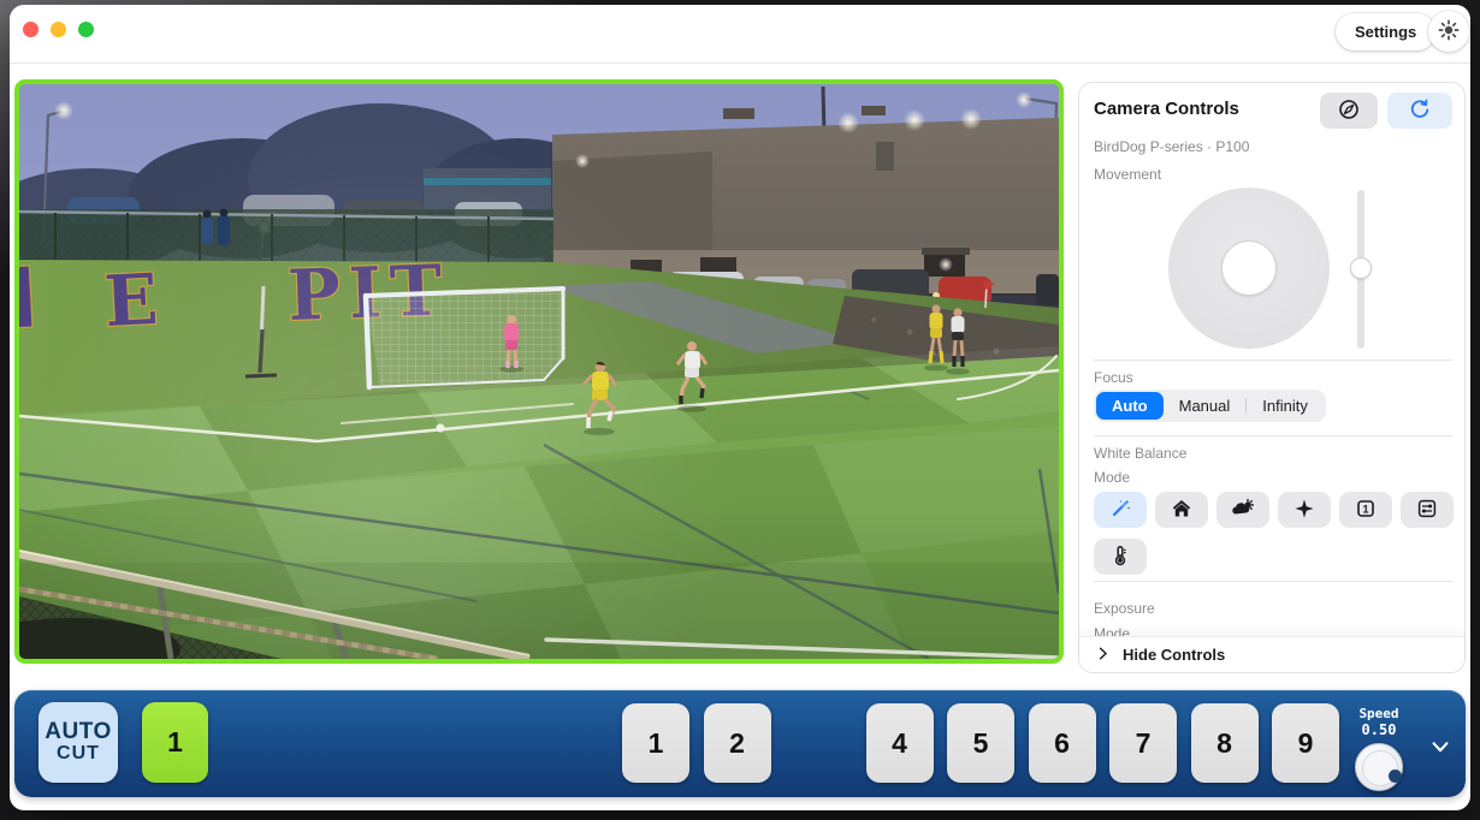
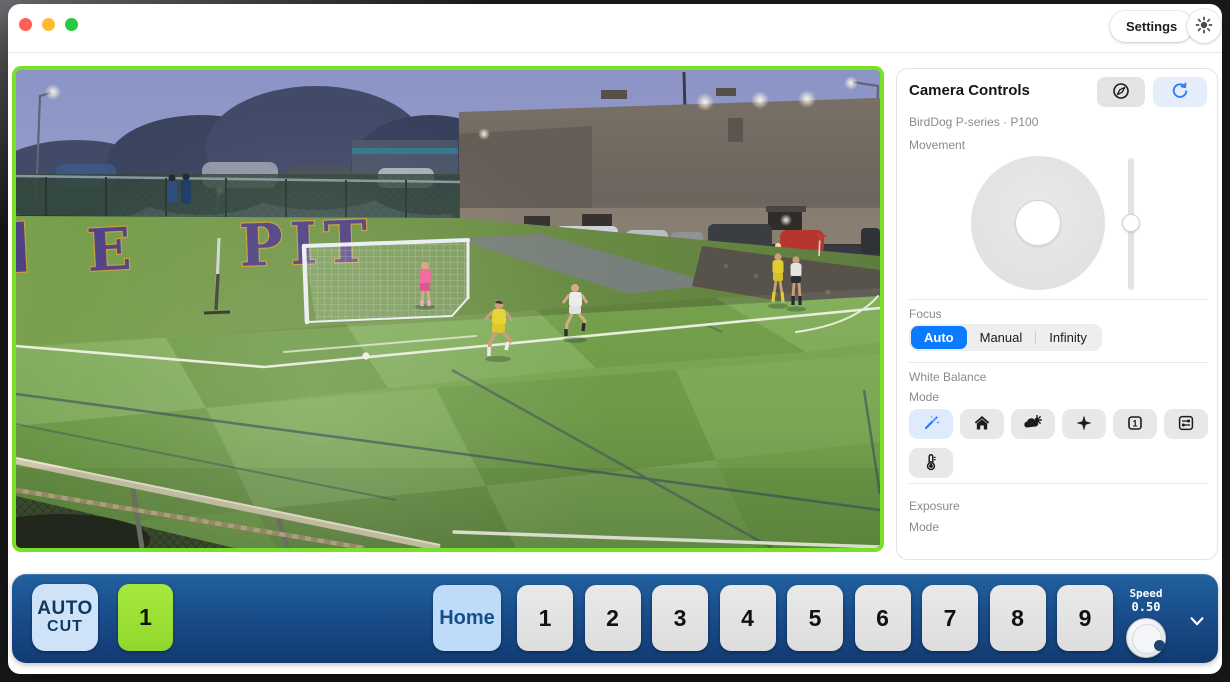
  Settings
  Camera Controls
  BirdDog P-series · P100
  Movement
  Focus
  Auto
  Manual
  Infinity
  White Balance
  Mode
  1
  Exposure
  Mode
- Hide Controls
  AUTO
  CUT
  1
+ Home
  1
  2
+ 3
  4
  5
  6
  7
  8
  9
  Speed
  0.50
